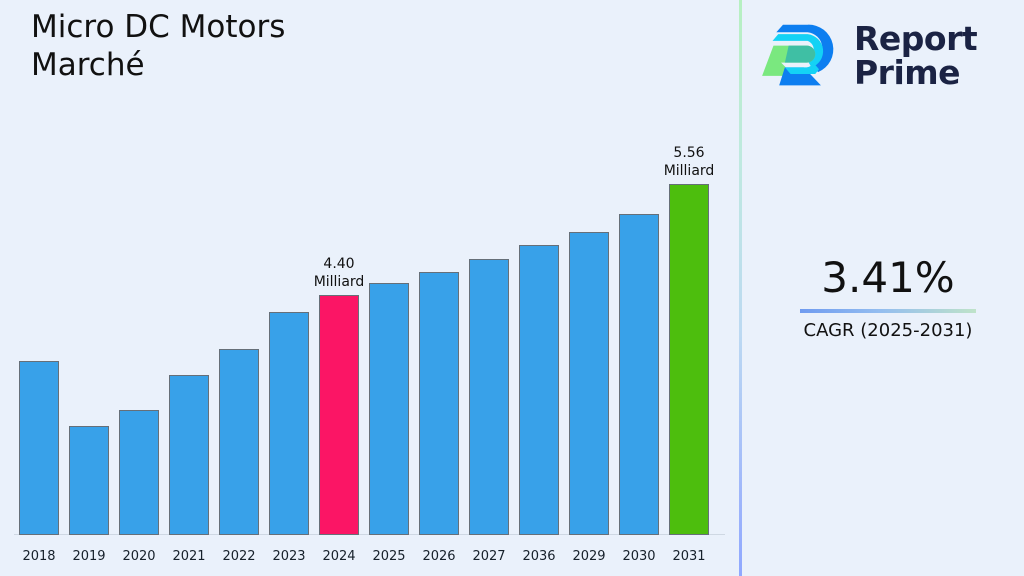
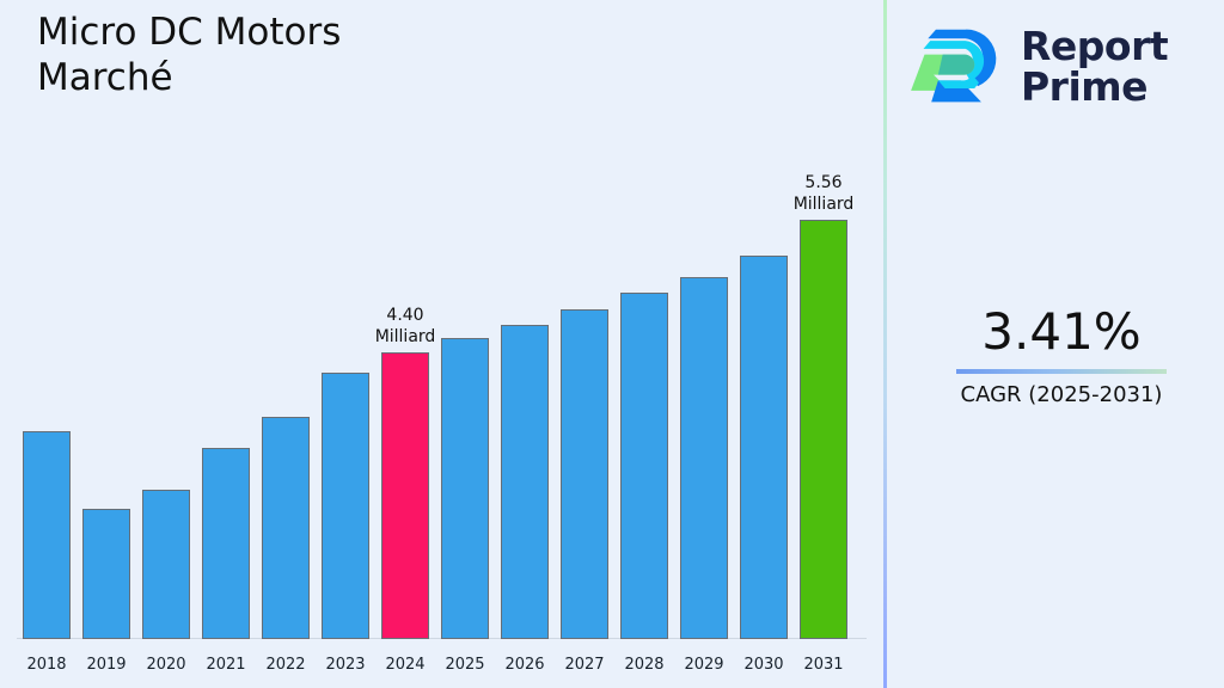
  Micro DC Motors
  Marché
  2018
  2019
  2020
  2021
  2022
  2023
  4.40
  Milliard
  2024
  2025
  2026
  2027
- 2036
+ 2028
  2029
  2030
  5.56
  Milliard
  2031
  Report
  Prime
  3.41%
  CAGR (2025-2031)
